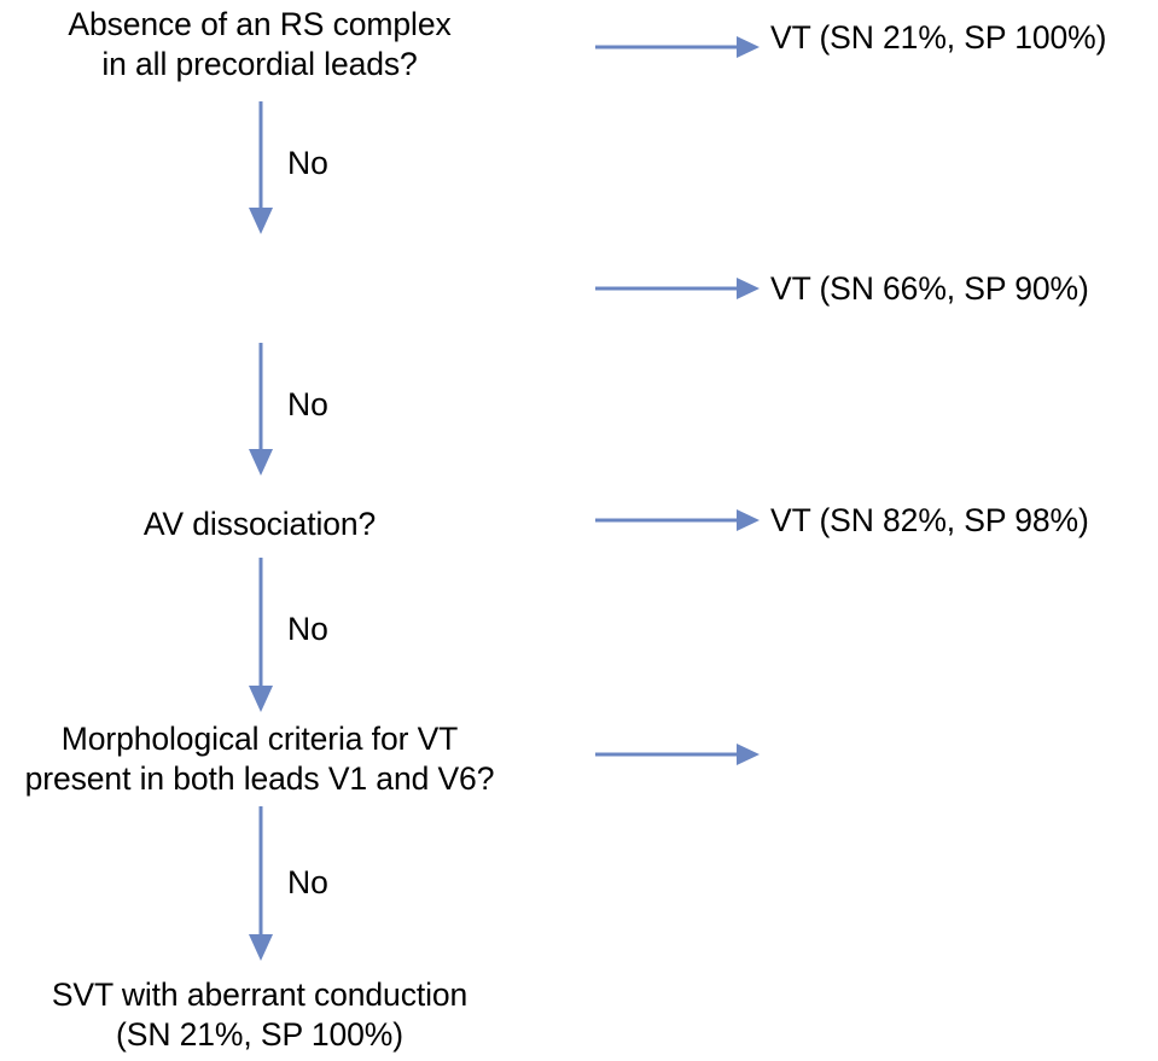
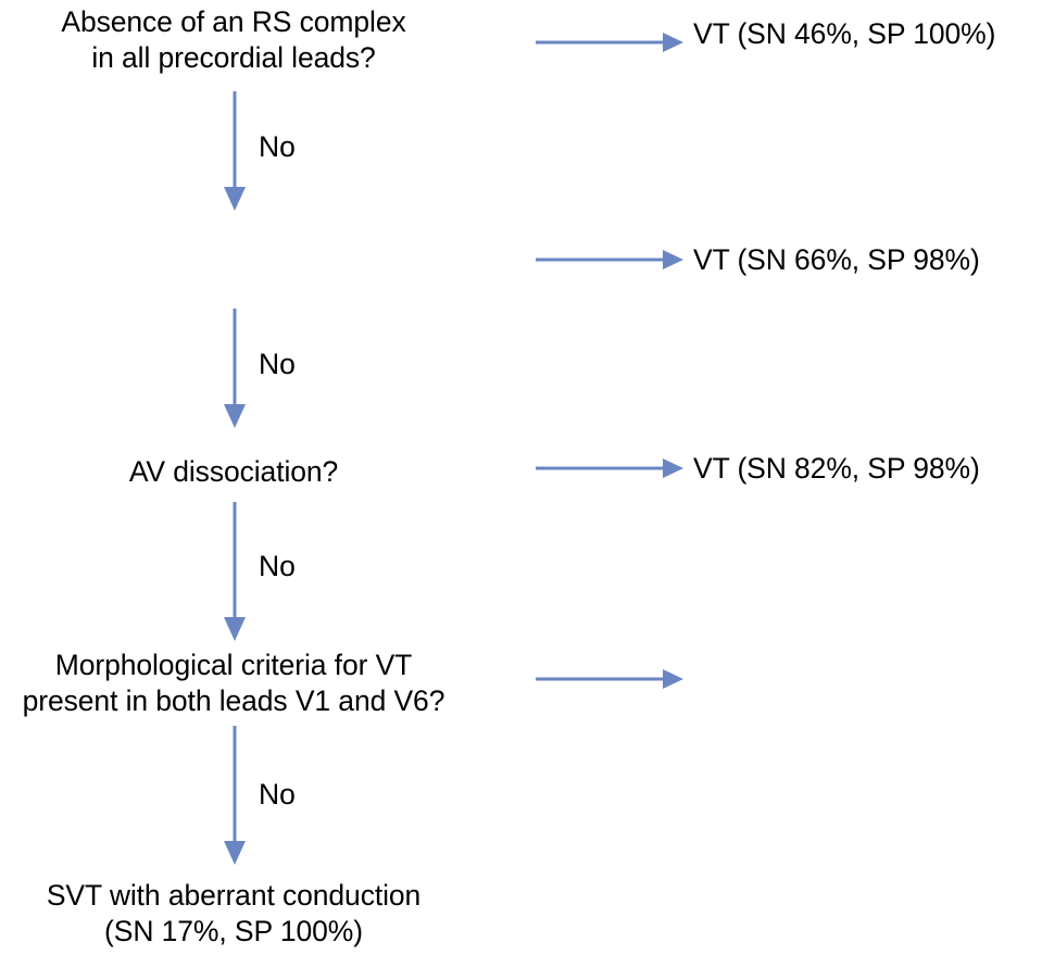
  Absence of an RS complex
  in all precordial leads?
- VT (SN 21%, SP 100%)
+ VT (SN 46%, SP 100%)
  No
- VT (SN 66%, SP 90%)
+ VT (SN 66%, SP 98%)
  No
  AV dissociation?
  VT (SN 82%, SP 98%)
  No
  Morphological criteria for VT
  present in both leads V1 and V6?
  No
  SVT with aberrant conduction
- (SN 21%, SP 100%)
+ (SN 17%, SP 100%)
